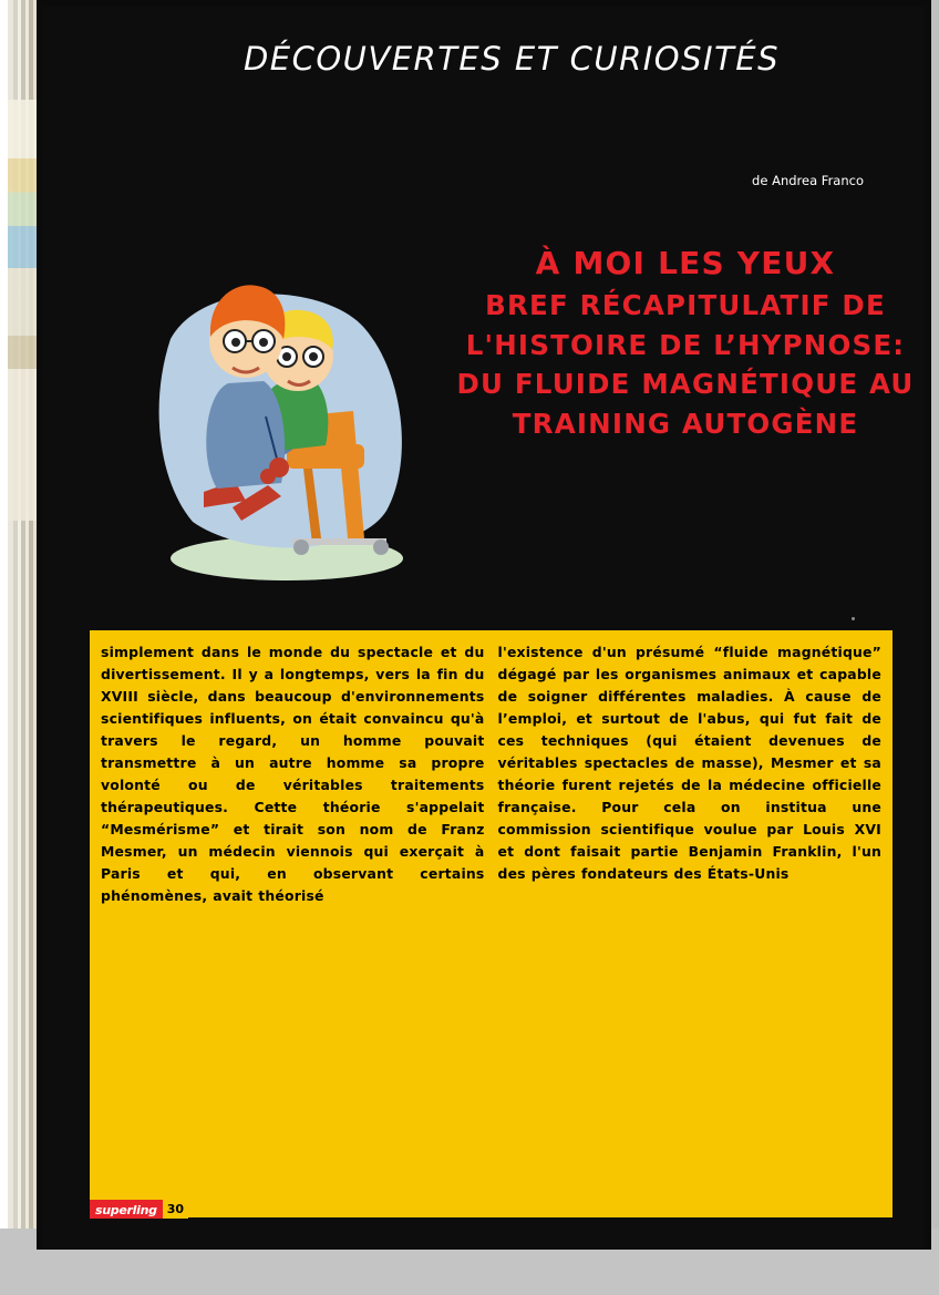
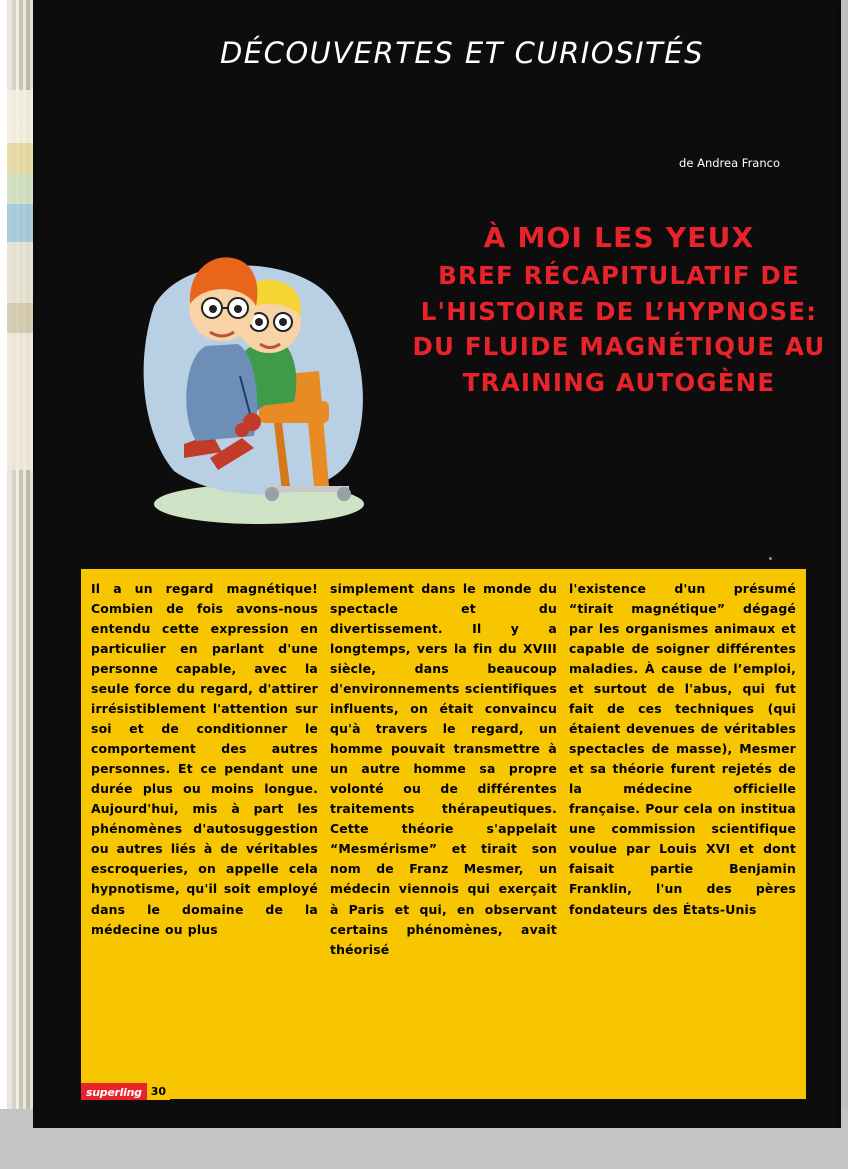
  DÉCOUVERTES ET CURIOSITÉS
  de Andrea Franco
  À MOI LES YEUX
  BREF RÉCAPITULATIF DE
  L'HISTOIRE DE L’HYPNOSE:
  DU FLUIDE MAGNÉTIQUE AU
  TRAINING AUTOGÈNE
+ Il a un regard magnétique! Combien de fois avons-nous entendu cette expression en particulier en parlant d'une personne capable, avec la seule force du regard, d'attirer irrésistiblement l'attention sur soi et de conditionner le comportement des autres personnes. Et ce pendant une durée plus ou moins longue. Aujourd'hui, mis à part les phénomènes d'autosuggestion ou autres liés à de véritables escroqueries, on appelle cela hypnotisme, qu'il soit employé dans le domaine de la médecine ou plus
- simplement dans le monde du spectacle et du divertissement. Il y a longtemps, vers la fin du XVIII siècle, dans beaucoup d'environnements scientifiques influents, on était convaincu qu'à travers le regard, un homme pouvait transmettre à un autre homme sa propre volonté ou de véritables traitements thérapeutiques. Cette théorie s'appelait “Mesmérisme” et tirait son nom de Franz Mesmer, un médecin viennois qui exerçait à Paris et qui, en observant certains phénomènes, avait théorisé
+ simplement dans le monde du spectacle et du divertissement. Il y a longtemps, vers la fin du XVIII siècle, dans beaucoup d'environnements scientifiques influents, on était convaincu qu'à travers le regard, un homme pouvait transmettre à un autre homme sa propre volonté ou de différentes traitements thérapeutiques. Cette théorie s'appelait “Mesmérisme” et tirait son nom de Franz Mesmer, un médecin viennois qui exerçait à Paris et qui, en observant certains phénomènes, avait théorisé
- l'existence d'un présumé “fluide magnétique” dégagé par les organismes animaux et capable de soigner différentes maladies. À cause de l’emploi, et surtout de l'abus, qui fut fait de ces techniques (qui étaient devenues de véritables spectacles de masse), Mesmer et sa théorie furent rejetés de la médecine officielle française. Pour cela on institua une commission scientifique voulue par Louis XVI et dont faisait partie Benjamin Franklin, l'un des pères fondateurs des États-Unis
+ l'existence d'un présumé “tirait magnétique” dégagé par les organismes animaux et capable de soigner différentes maladies. À cause de l’emploi, et surtout de l'abus, qui fut fait de ces techniques (qui étaient devenues de véritables spectacles de masse), Mesmer et sa théorie furent rejetés de la médecine officielle française. Pour cela on institua une commission scientifique voulue par Louis XVI et dont faisait partie Benjamin Franklin, l'un des pères fondateurs des États-Unis
  superling
  30
